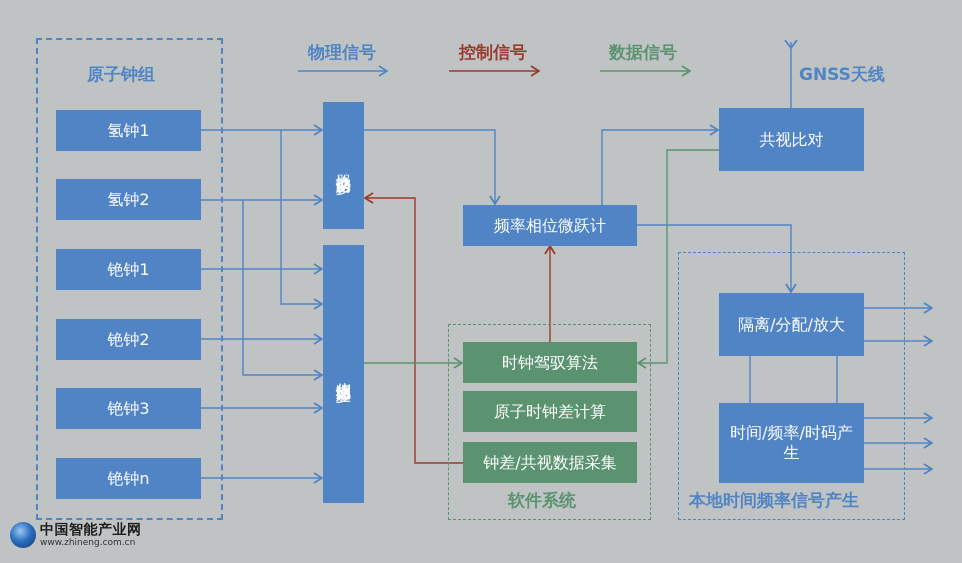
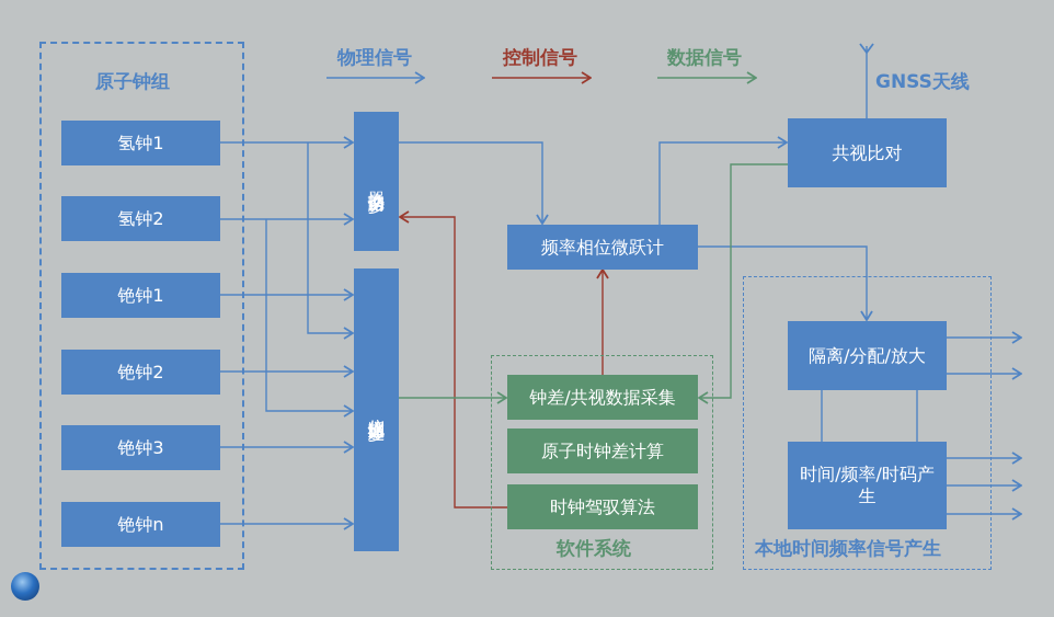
  物理信号
  控制信号
  数据信号
  GNSS天线
  原子钟组
  氢钟1
  氢钟2
  铯钟1
  铯钟2
  铯钟3
  铯钟n
  频率相位微跃计
  共视比对
- 时钟驾驭算法
+ 钟差/共视数据采集
  原子时钟差计算
- 钟差/共视数据采集
+ 时钟驾驭算法
  软件系统
  隔离/分配/放大
  时间/频率/时码产生
  本地时间频率信号产生
- 中国智能产业网
- www.zhineng.com.cn
